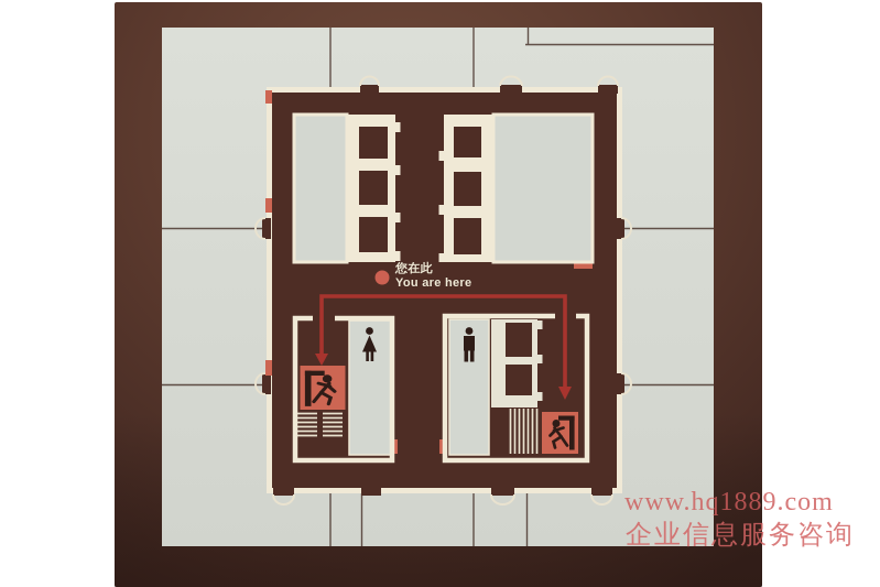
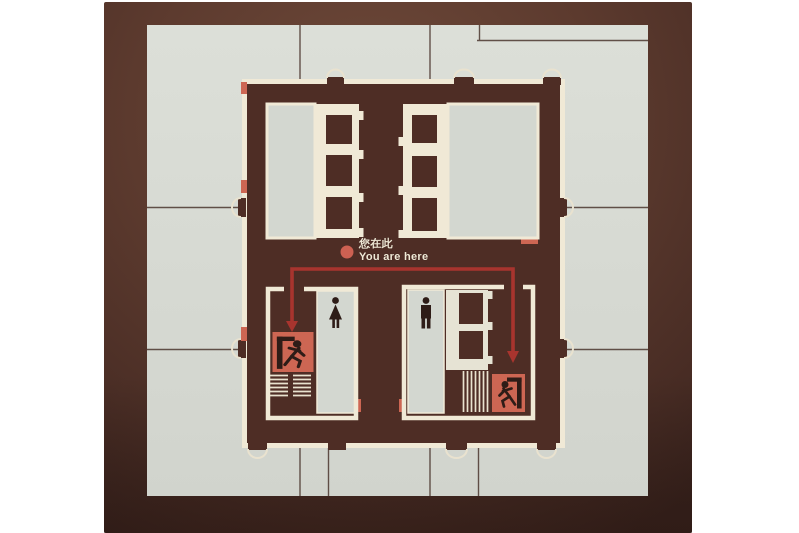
  您在此
  You are here
- www.hq1889.com
- 企业信息服务咨询
